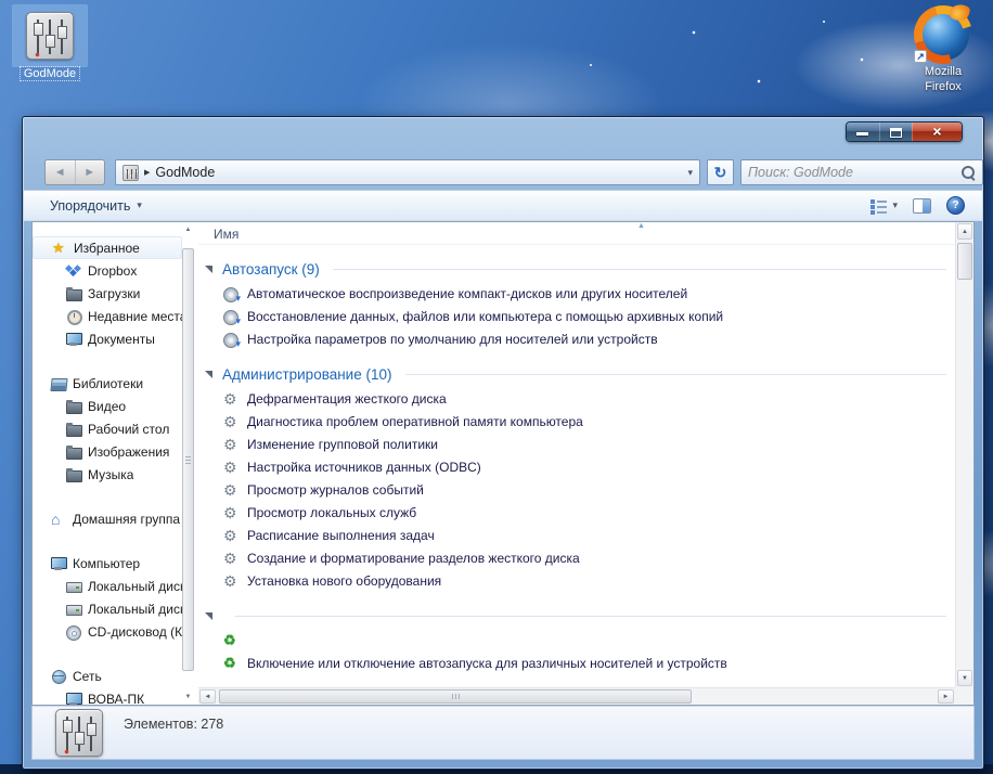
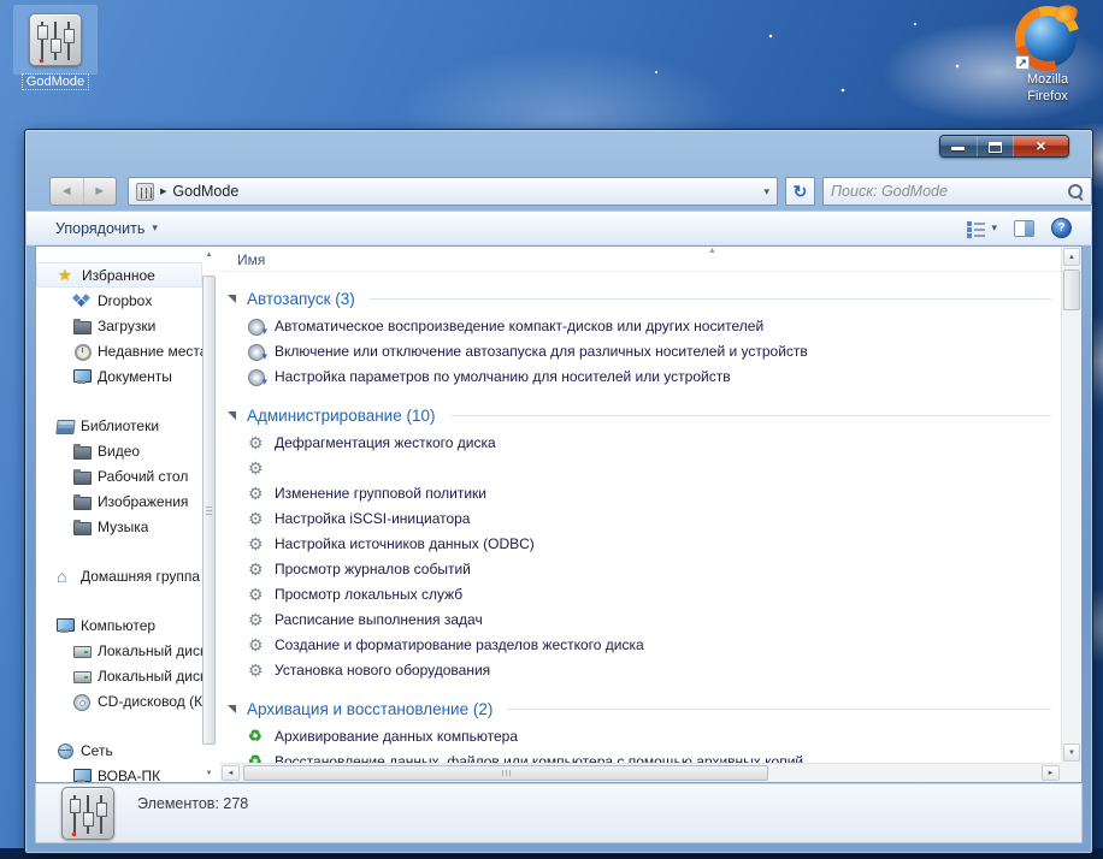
  GodMode
  ↗
  Mozilla
  Firefox
  ×
  ◄
  ►
  GodMode
  ▾
  ↻
  Поиск: GodMode
  Упорядочить
  ▾
  ▾
  ?
  Избранное
  Dropbox
  Загрузки
  Недавние мест
  Документы
  Библиотеки
  Видео
  Рабочий стол
  Изображения
  Музыка
  Домашняя группа
  Компьютер
  Локальный дис
  Локальный дис
  CD-дисковод (К
  Сеть
  ВОВА-ПК
  Имя
- Автозапуск (9)
+ Автозапуск (3)
  Автоматическое воспроизведение компакт-дисков или других носителей
- Восстановление данных, файлов или компьютера с помощью архивных копий
+ Включение или отключение автозапуска для различных носителей и устройств
  Настройка параметров по умолчанию для носителей или устройств
  Администрирование (10)
  Дефрагментация жесткого диска
- Диагностика проблем оперативной памяти компьютера
  Изменение групповой политики
+ Настройка iSCSI-инициатора
  Настройка источников данных (ODBC)
  Просмотр журналов событий
  Просмотр локальных служб
  Расписание выполнения задач
  Создание и форматирование разделов жесткого диска
  Установка нового оборудования
+ Архивация и восстановление (2)
+ Архивирование данных компьютера
- Включение или отключение автозапуска для различных носителей и устройств
+ Восстановление данных, файлов или компьютера с помощью архивных копий
  Элементов: 278
